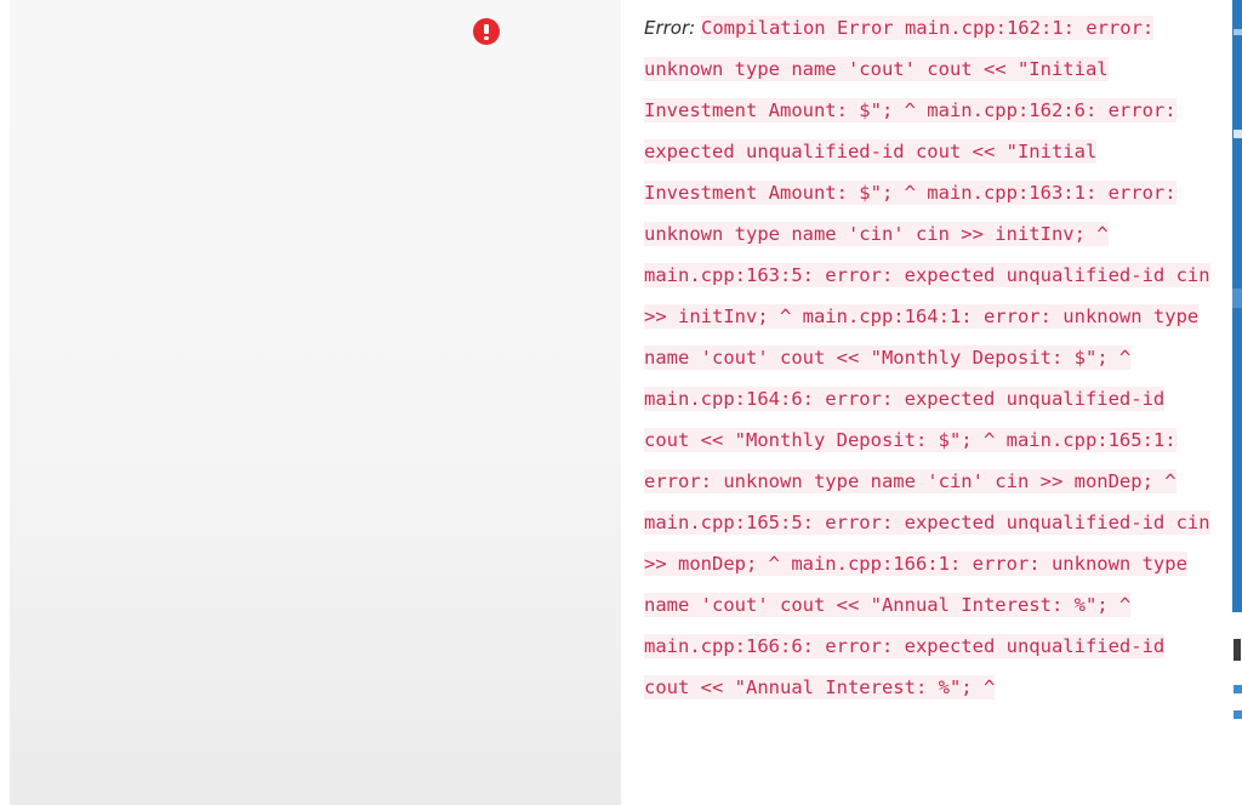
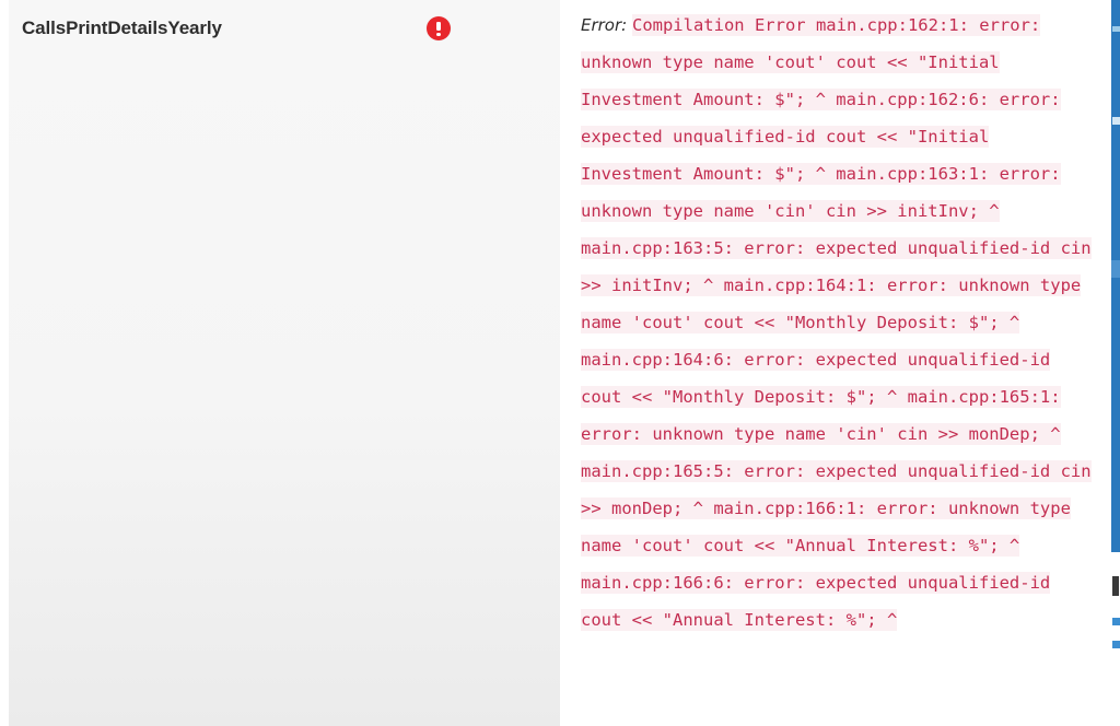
+ CallsPrintDetailsYearly
  Error: Compilation Error main.cpp:162:1: error: unknown type name 'cout' cout << "Initial Investment Amount: $"; ^ main.cpp:162:6: error: expected unqualified-id cout << "Initial Investment Amount: $"; ^ main.cpp:163:1: error: unknown type name 'cin' cin >> initInv; ^ main.cpp:163:5: error: expected unqualified-id cin >> initInv; ^ main.cpp:164:1: error: unknown type name 'cout' cout << "Monthly Deposit: $"; ^ main.cpp:164:6: error: expected unqualified-id cout << "Monthly Deposit: $"; ^ main.cpp:165:1: error: unknown type name 'cin' cin >> monDep; ^ main.cpp:165:5: error: expected unqualified-id cin >> monDep; ^ main.cpp:166:1: error: unknown type name 'cout' cout << "Annual Interest: %"; ^ main.cpp:166:6: error: expected unqualified-id cout << "Annual Interest: %"; ^
